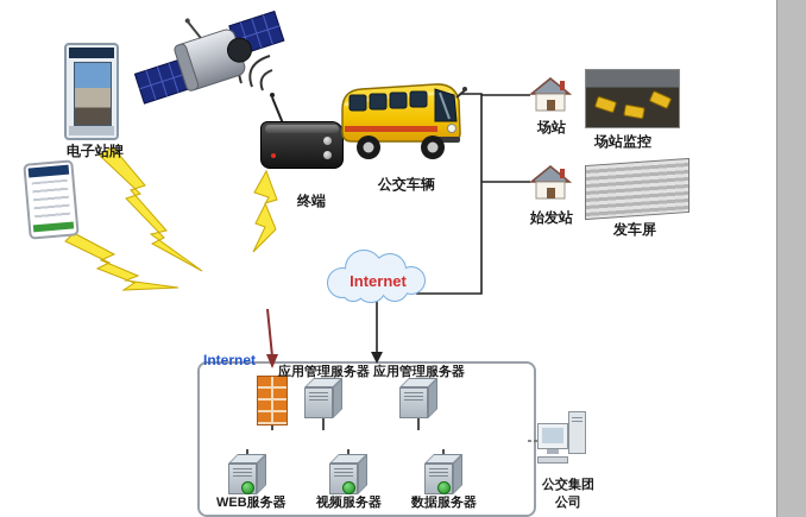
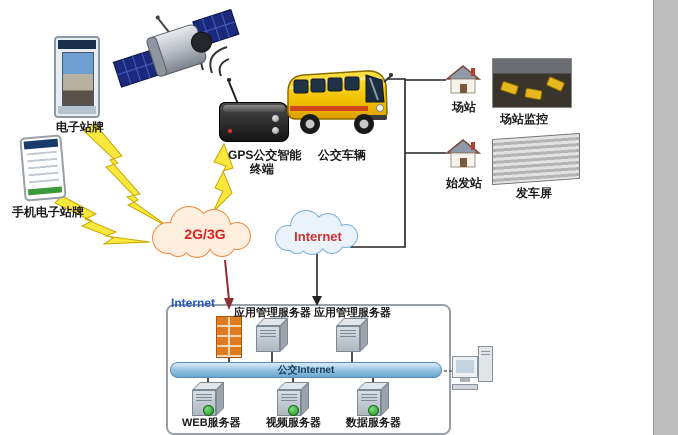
  电子站牌
+ 手机电子站牌
+ GPS公交智能
  终端
  公交车辆
  场站
  场站监控
  始发站
  发车屏
+ 2G/3G
  Internet
  Internet
  应用管理服务器
  应用管理服务器
+ 公交Internet
  WEB服务器
  视频服务器
  数据服务器
- 公交集团
- 公司
